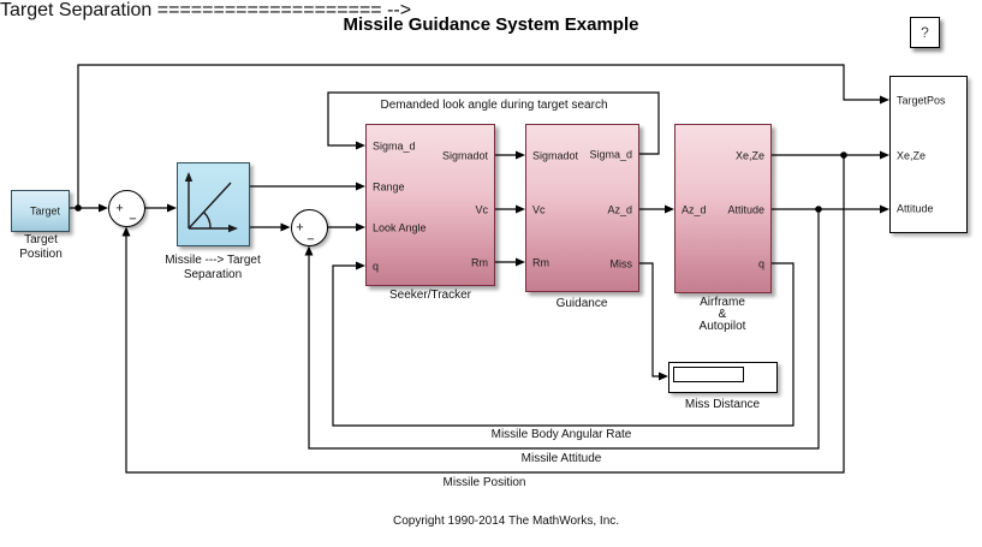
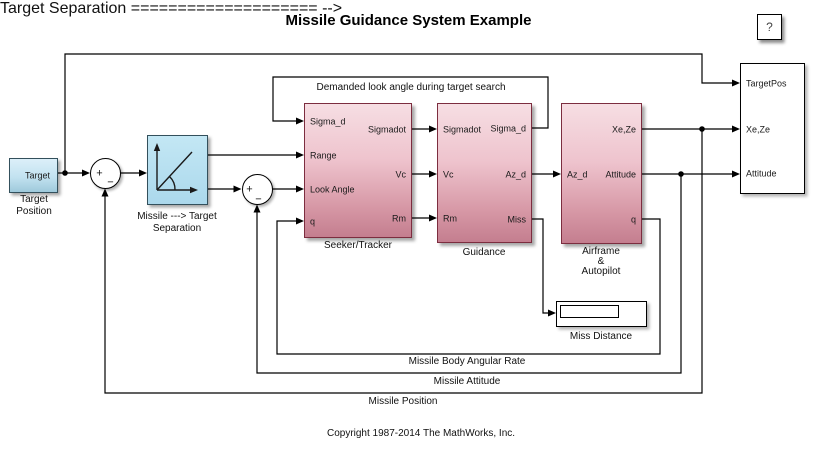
  Missile Guidance System Example
  ?
  Target
  Target
  Position
  +
  −
  Target Separation ==================== -->
  Missile ---> Target
  Separation
  +
  −
  Sigma_d
  Range
  Look Angle
  q
  Sigmadot
  Vc
  Rm
  Seeker/Tracker
  Sigmadot
  Vc
  Rm
  Sigma_d
  Az_d
  Miss
  Guidance
  Az_d
  Xe,Ze
  Attitude
  q
  Airframe
  &
  Autopilot
  Miss Distance
  TargetPos
  Xe,Ze
  Attitude
  Demanded look angle during target search
  Missile Body Angular Rate
  Missile Attitude
  Missile Position
- Copyright 1990-2014 The MathWorks, Inc.
+ Copyright 1987-2014 The MathWorks, Inc.
